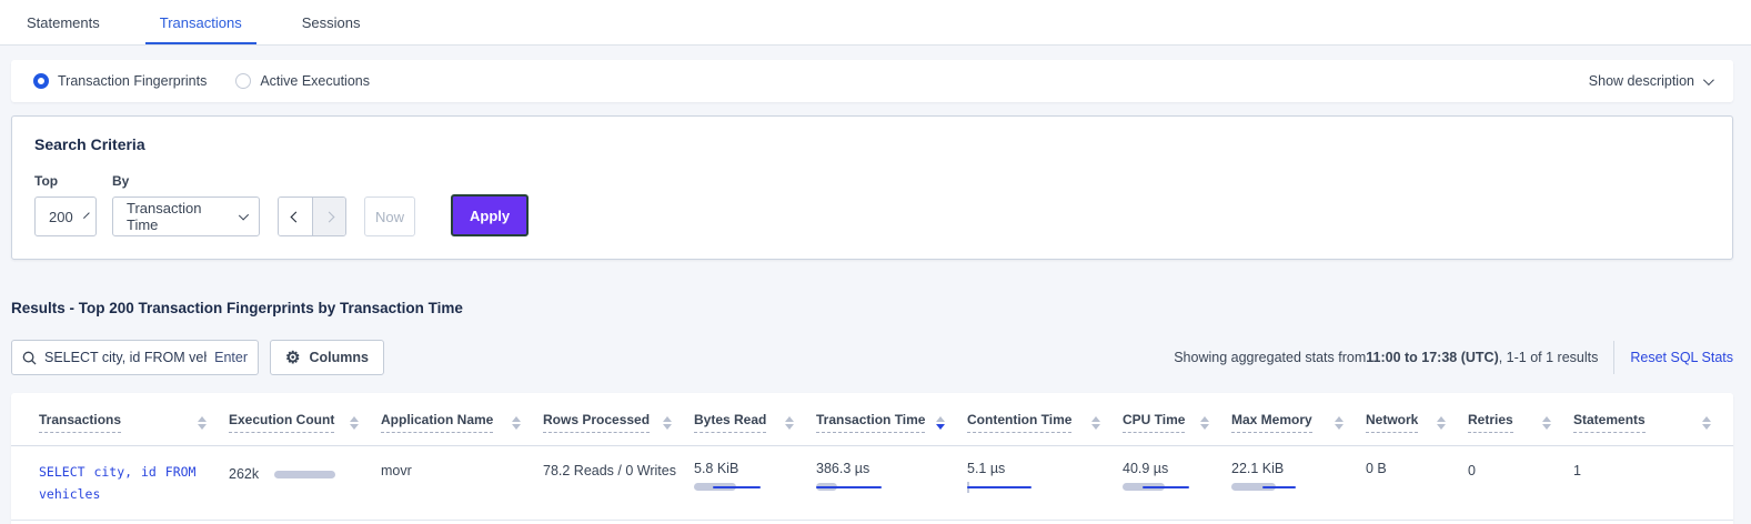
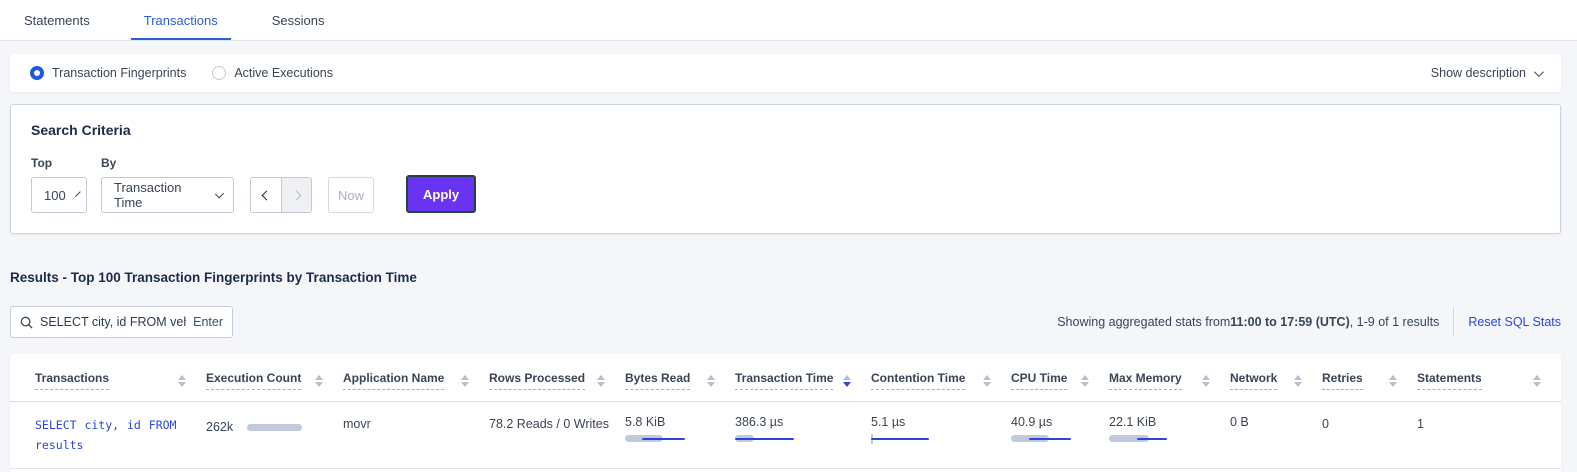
  Statements
  Transactions
  Sessions
  Transaction Fingerprints
  Active Executions
  Show description
  Search Criteria
  Top
- 200
+ 100
  By
  Transaction Time
  Now
  Apply
- Results - Top 200 Transaction Fingerprints by Transaction Time
+ Results - Top 100 Transaction Fingerprints by Transaction Time
  SELECT city, id FROM ve
  Enter
- ⚙
- Columns
  Showing aggregated stats from
- 11:00 to 17:38 (UTC)
+ 11:00 to 17:59 (UTC)
- , 1-1 of 1 results
+ , 1-9 of 1 results
  Reset SQL Stats
  Transactions	Execution Count	Application Name	Rows Processed	Bytes Read	Transaction Time	Contention Time	CPU Time	Max Memory	Network	Retries	Statements
- SELECT city, id FROM vehicles	262k	movr	78.2 Reads / 0 Writes	5.8 KiB	386.3 µs	5.1 µs	40.9 µs	22.1 KiB	0 B	0	1
+ SELECT city, id FROM results	262k	movr	78.2 Reads / 0 Writes	5.8 KiB	386.3 µs	5.1 µs	40.9 µs	22.1 KiB	0 B	0	1
